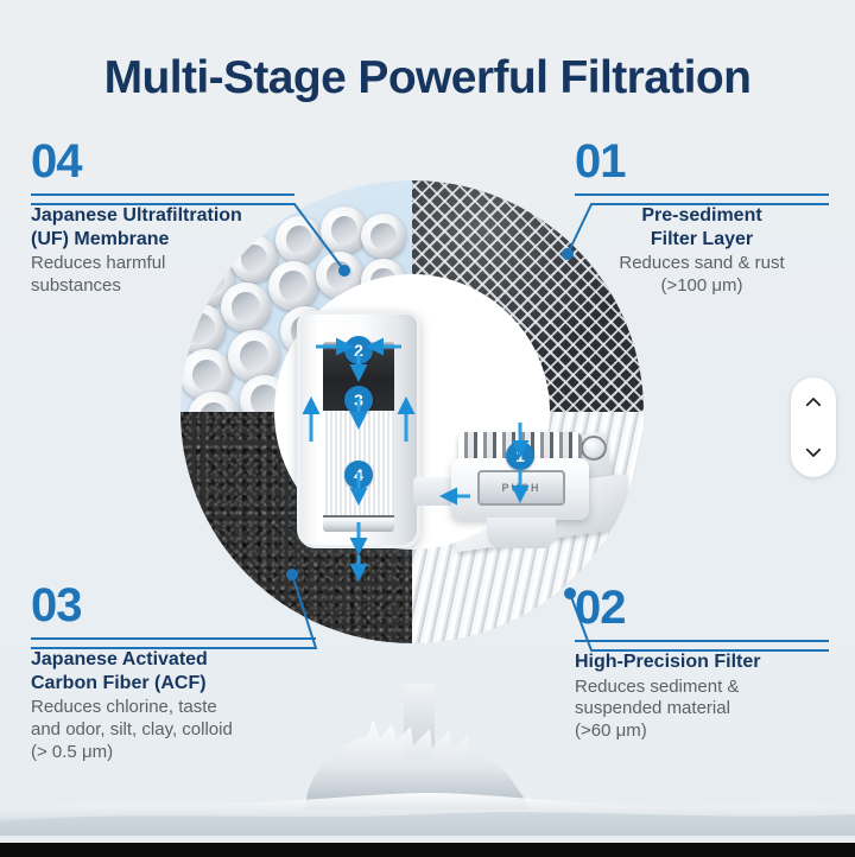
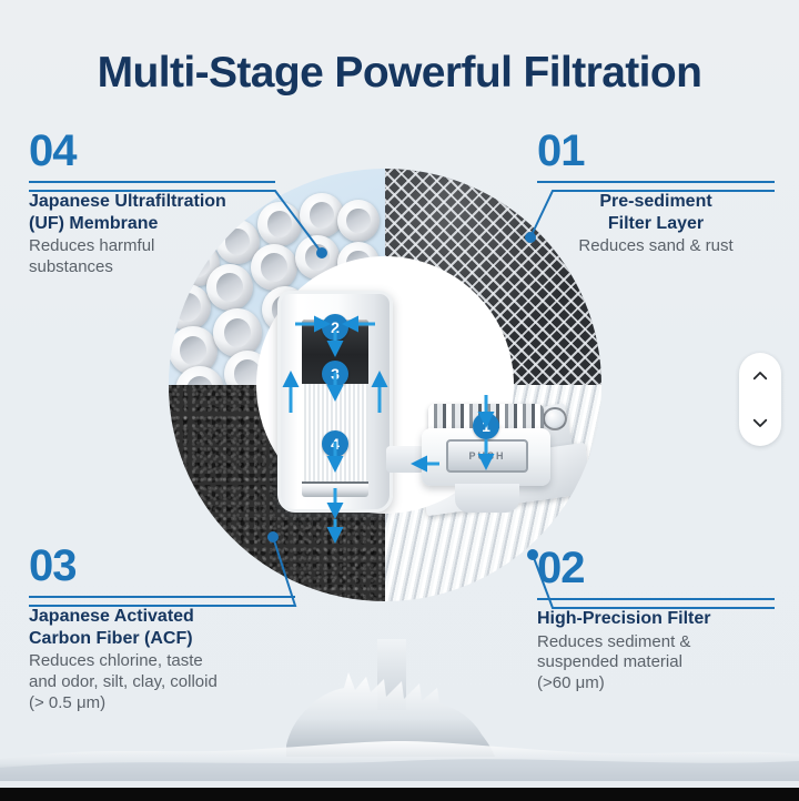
  Multi-Stage Powerful Filtration
  PUSH
  1
  2
  04
  Japanese Ultrafiltration
  (UF) Membrane
  Reduces harmful
  substances
  01
  Pre-sediment
  Filter Layer
  Reduces sand & rust
- (>100 μm)
  03
  Japanese Activated
  Carbon Fiber (ACF)
  Reduces chlorine, taste
  and odor, silt, clay, colloid
  (> 0.5 μm)
  02
  High-Precision Filter
  Reduces sediment &
  suspended material
  (>60 μm)
